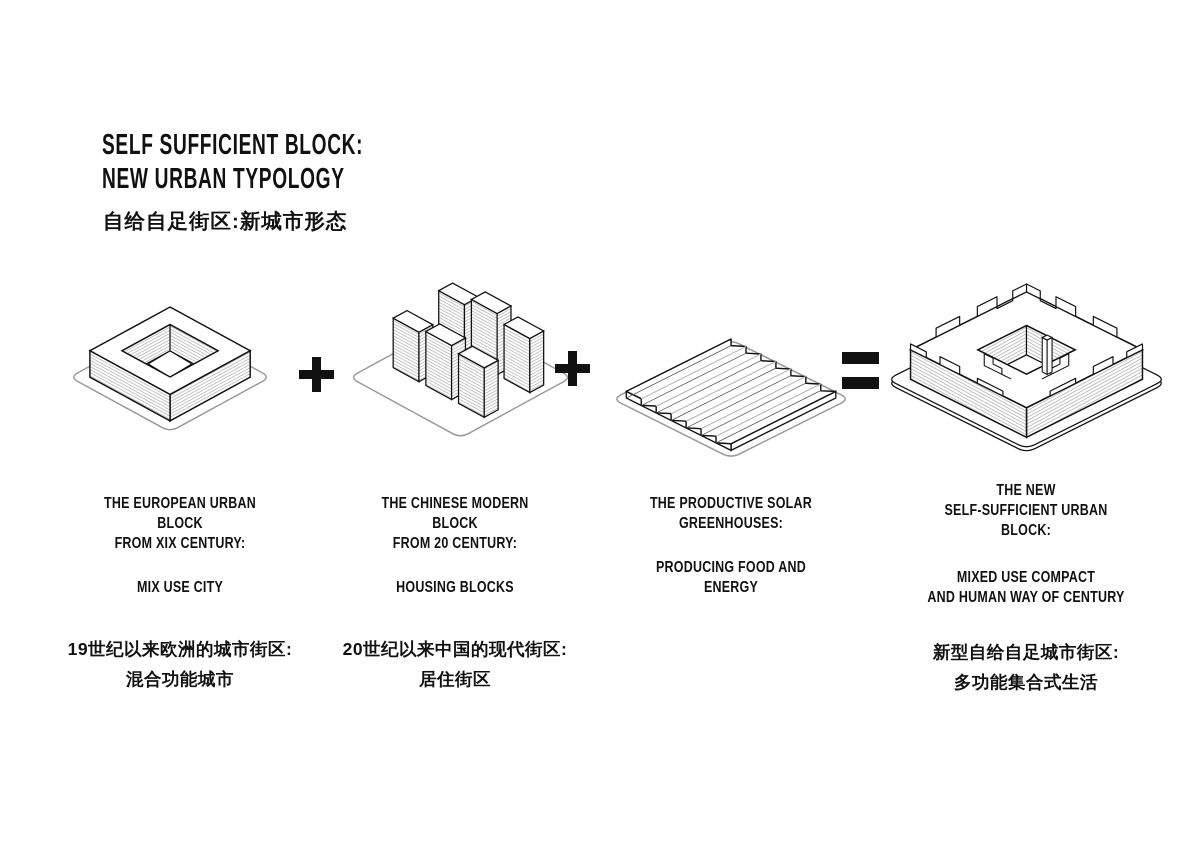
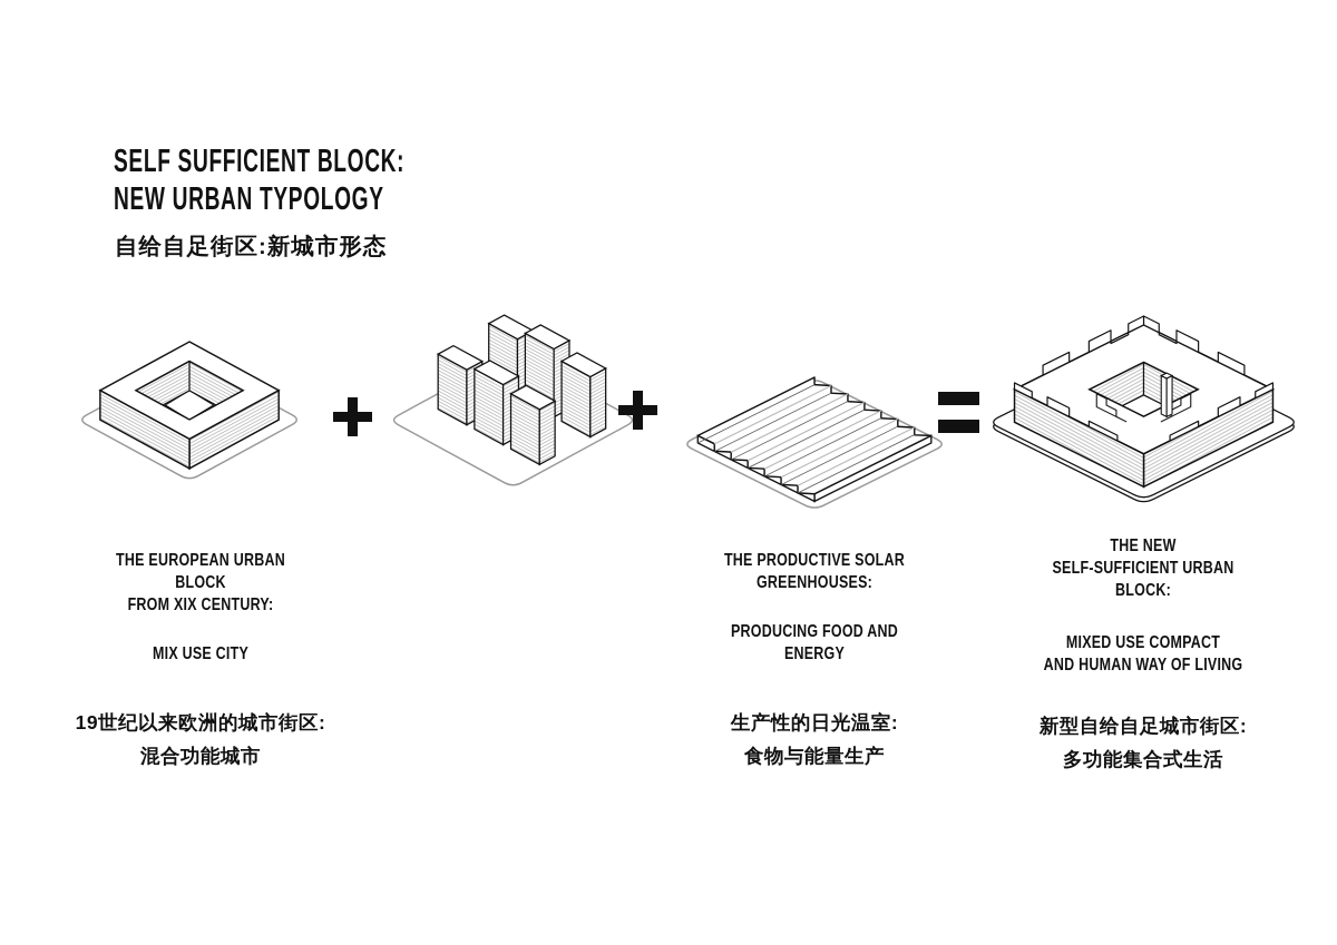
  SELF SUFFICIENT BLOCK:
  NEW URBAN TYPOLOGY
  自给自足街区:新城市形态
  THE EUROPEAN URBAN BLOCK
  FROM XIX CENTURY:
  MIX USE CITY
  19世纪以来欧洲的城市街区:
  混合功能城市
- THE CHINESE MODERN BLOCK
- FROM 20 CENTURY:
- HOUSING BLOCKS
- 20世纪以来中国的现代街区:
- 居住街区
  THE PRODUCTIVE SOLAR
  GREENHOUSES:
  PRODUCING FOOD AND ENERGY
+ 生产性的日光温室:
+ 食物与能量生产
  THE NEW
  SELF-SUFFICIENT URBAN BLOCK:
  MIXED USE COMPACT
- AND HUMAN WAY OF CENTURY
+ AND HUMAN WAY OF LIVING
  新型自给自足城市街区:
  多功能集合式生活
